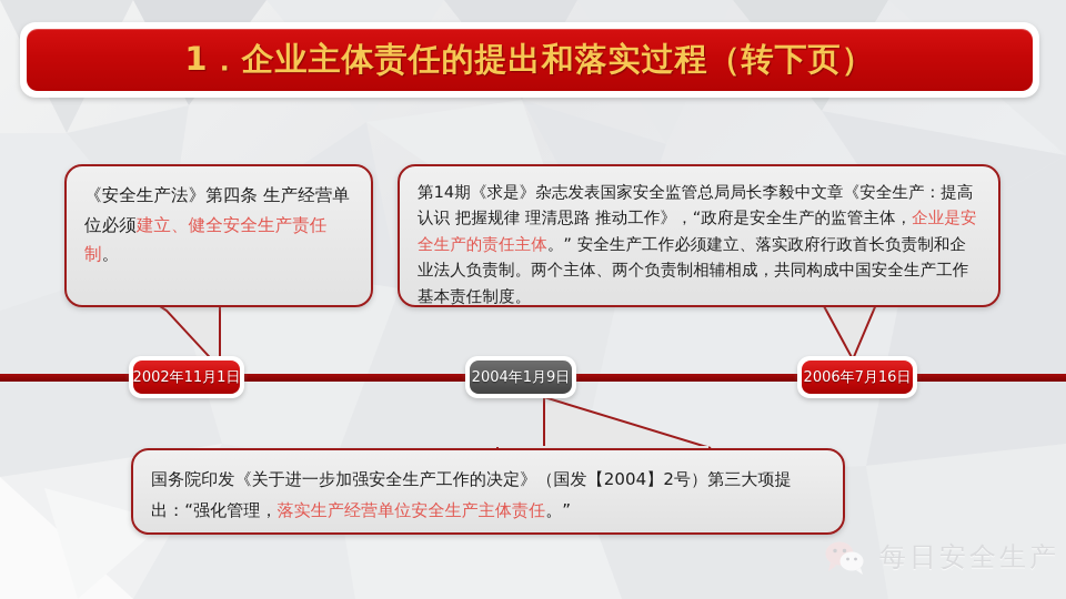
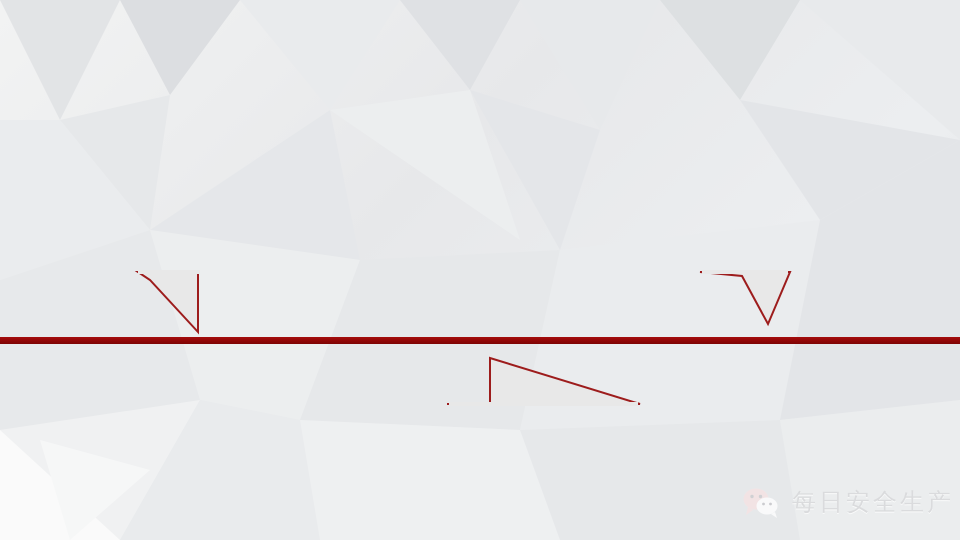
- 1．企业主体责任的提出和落实过程（转下页）
- 《安全生产法》第四条 生产经营单位必须建立、健全安全生产责任制。
- 第14期《求是》杂志发表国家安全监管总局局长李毅中文章《安全生产：提高认识 把握规律 理清思路 推动工作》，“政府是安全生产的监管主体，企业是安全生产的责任主体。” 安全生产工作必须建立、落实政府行政首长负责制和企业法人负责制。两个主体、两个负责制相辅相成，共同构成中国安全生产工作基本责任制度。
- 国务院印发《关于进一步加强安全生产工作的决定》（国发【2004】2号）第三大项提出：“强化管理，落实生产经营单位安全生产主体责任。”
- 2002年11月1日
- 2004年1月9日
- 2006年7月16日
  每日安全生产
